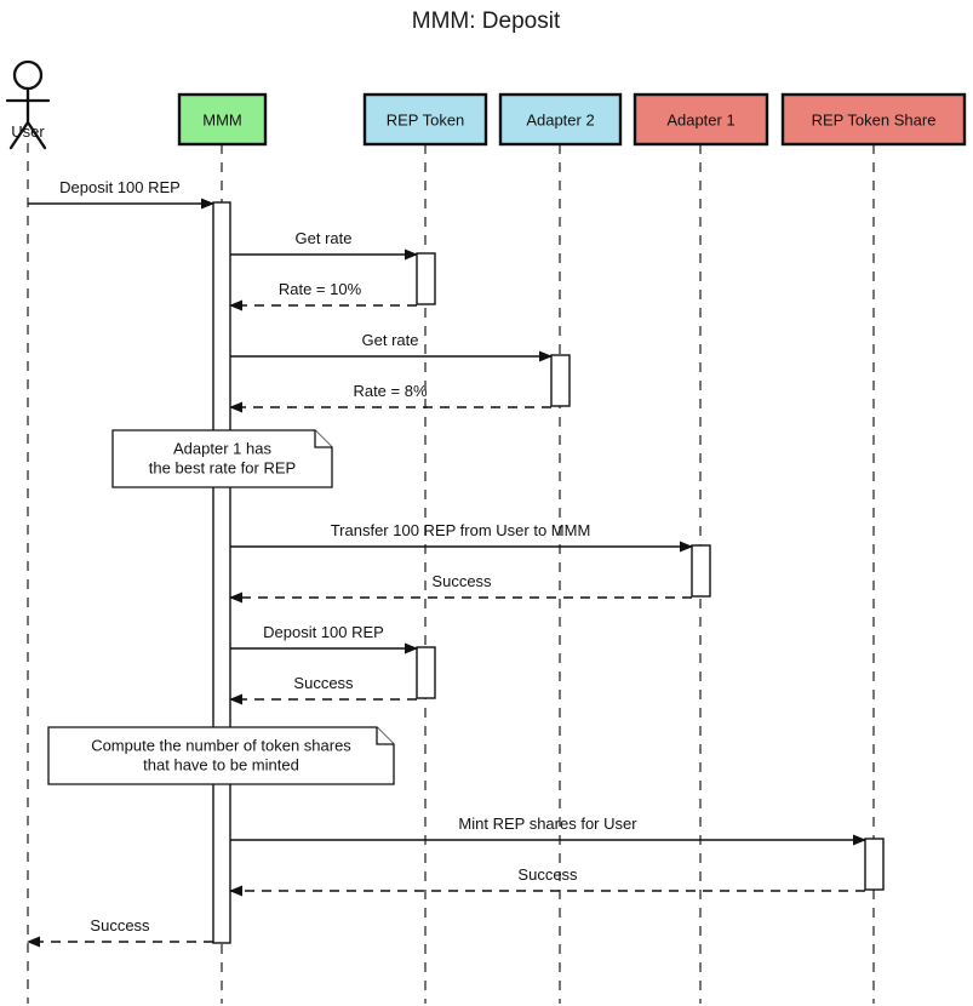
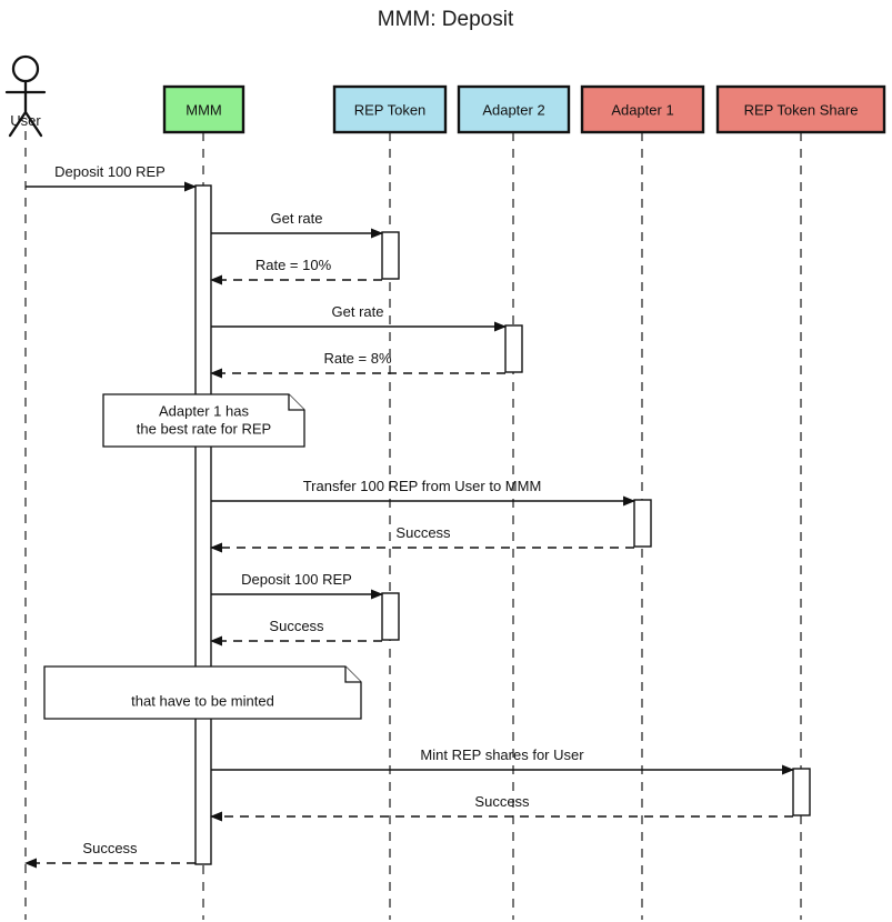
  MMM: Deposit
  User
  MMM
  REP Token
  Adapter 2
  Adapter 1
  REP Token Share
  Deposit 100 REP
  Get rate
  Rate = 10%
  Get rate
  Rate = 8%
  Transfer 100 REP from User to MMM
  Success
  Deposit 100 REP
  Success
  Mint REP shares for User
  Success
  Success
  Adapter 1 has
  the best rate for REP
- Compute the number of token shares
  that have to be minted
